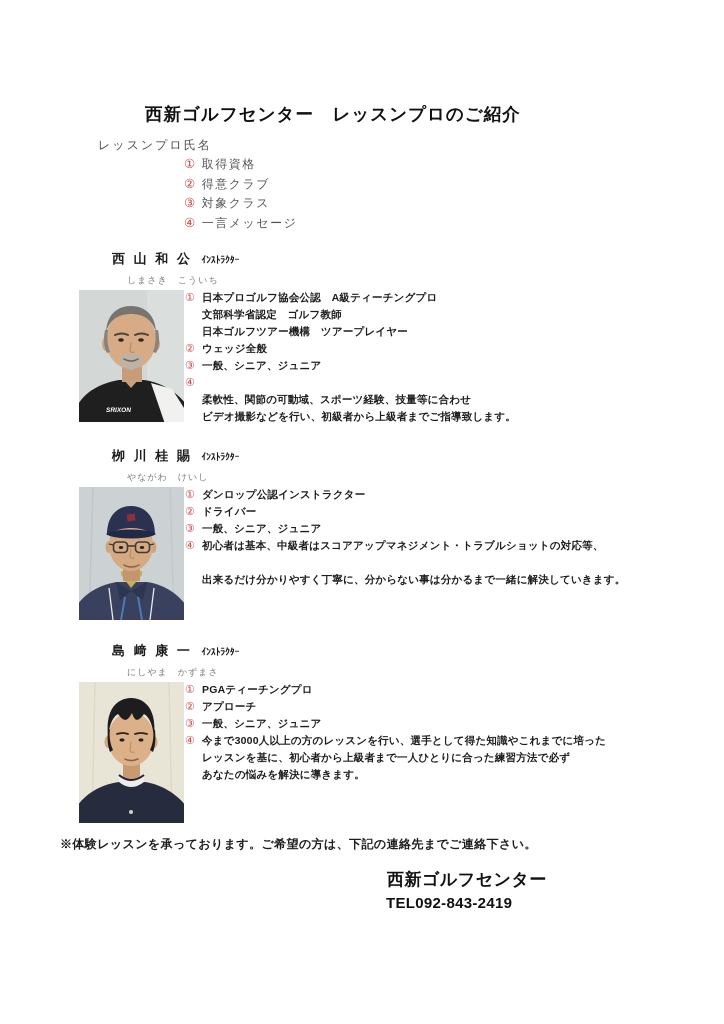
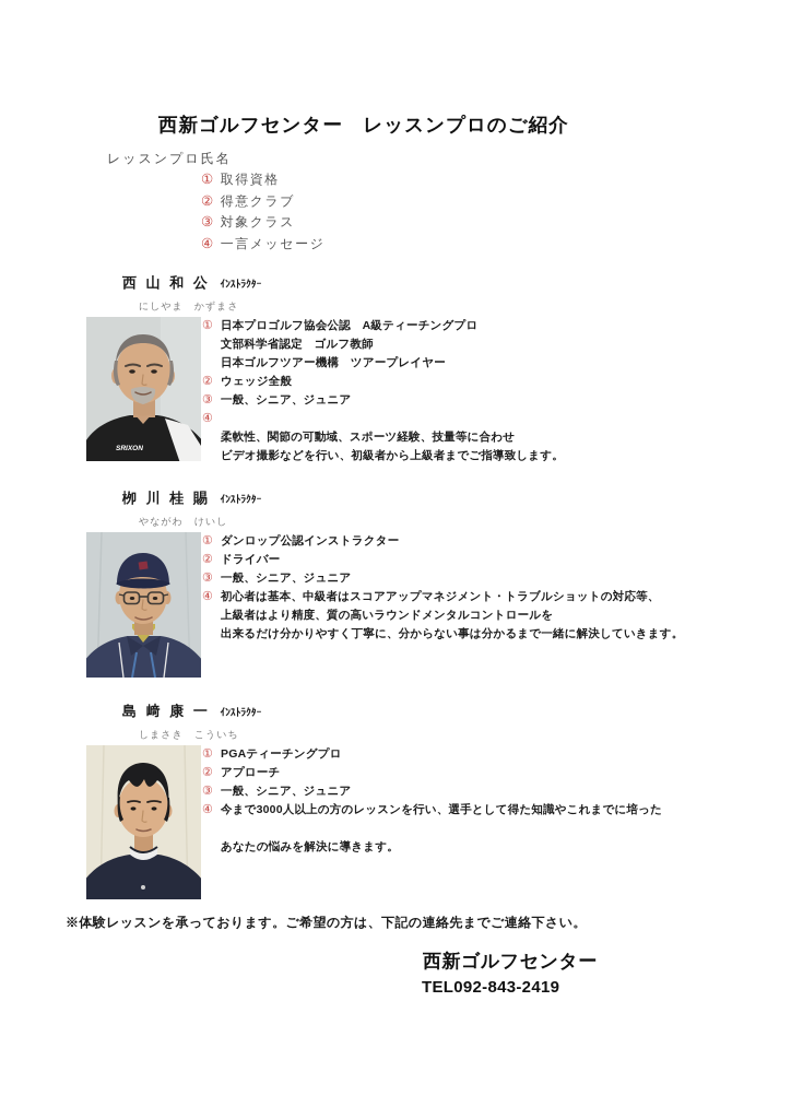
  西新ゴルフセンター レッスンプロのご紹介
  レッスンプロ氏名
  ① 取得資格
  ② 得意クラブ
  ③ 対象クラス
  ④ 一言メッセージ
  西 山 和 公 ｲﾝｽﾄﾗｸﾀｰ
- しまさき こういち
+ にしやま かずまさ
  ①
  日本プロゴルフ協会公認 A級ティーチングプロ
  文部科学省認定 ゴルフ教師
  日本ゴルフツアー機構 ツアープレイヤー
  ②
  ウェッジ全般
  ③
  一般、シニア、ジュニア
  ④
  柔軟性、関節の可動域、スポーツ経験、技量等に合わせ
  ビデオ撮影などを行い、初級者から上級者までご指導致します。
  栁 川 桂 賜 ｲﾝｽﾄﾗｸﾀｰ
  やながわ けいし
  ①
  ダンロップ公認インストラクター
  ②
  ドライバー
  ③
  一般、シニア、ジュニア
  ④
  初心者は基本、中級者はスコアアップマネジメント・トラブルショットの対応等、
+ 上級者はより精度、質の高いラウンドメンタルコントロールを
  出来るだけ分かりやすく丁寧に、分からない事は分かるまで一緒に解決していきます。
  島 﨑 康 一 ｲﾝｽﾄﾗｸﾀｰ
- にしやま かずまさ
+ しまさき こういち
  ①
  PGAティーチングプロ
  ②
  アプローチ
  ③
  一般、シニア、ジュニア
  ④
  今まで3000人以上の方のレッスンを行い、選手として得た知識やこれまでに培った
- レッスンを基に、初心者から上級者まで一人ひとりに合った練習方法で必ず
  あなたの悩みを解決に導きます。
  ※体験レッスンを承っております。ご希望の方は、下記の連絡先までご連絡下さい。
  西新ゴルフセンター
  TEL092-843-2419
